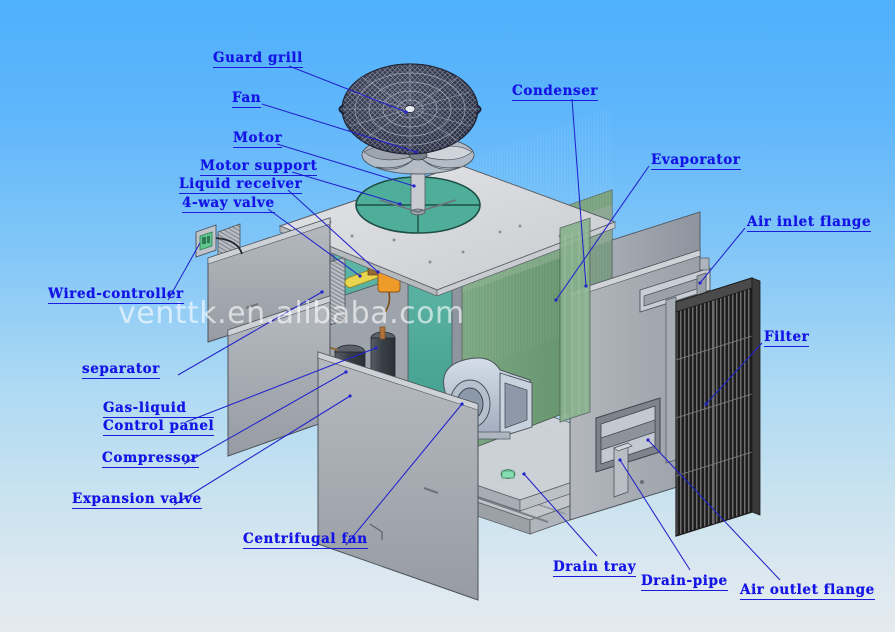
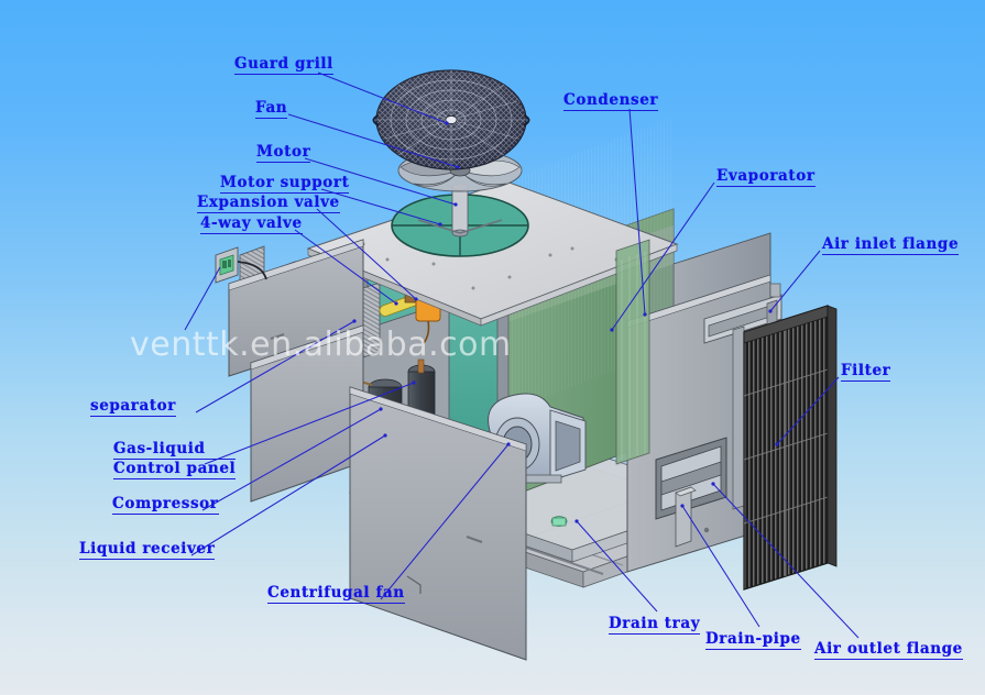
  venttk.en.alibaba.com
  Guard grill
  Fan
  Motor
  Motor support
- Liquid receiver
+ Expansion valve
  4-way valve
  Condenser
  Evaporator
  Air inlet flange
  Filter
- Wired-controller
  separator
  Gas-liquid
  Control panel
  Compressor
- Expansion valve
+ Liquid receiver
  Centrifugal fan
  Drain tray
  Drain-pipe
  Air outlet flange
